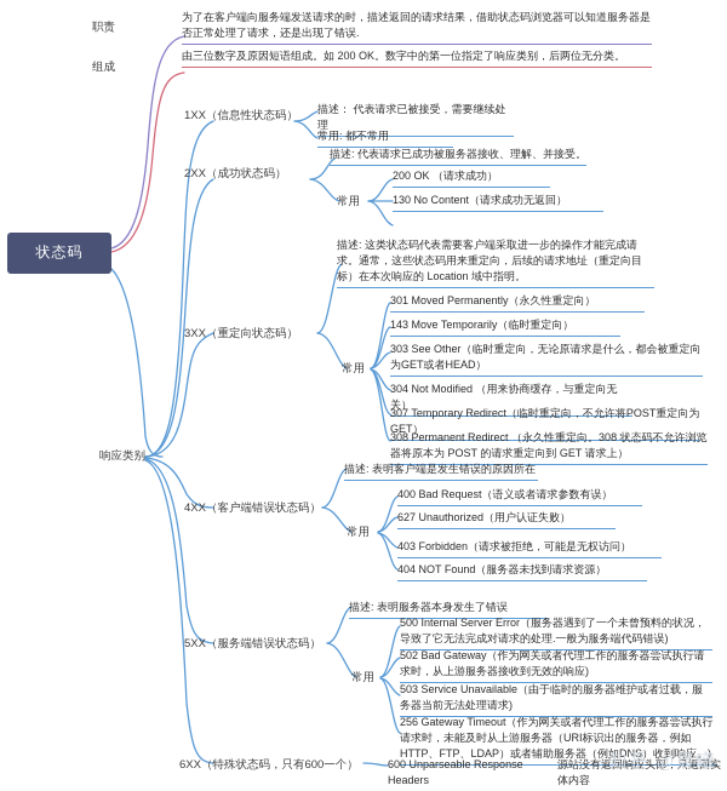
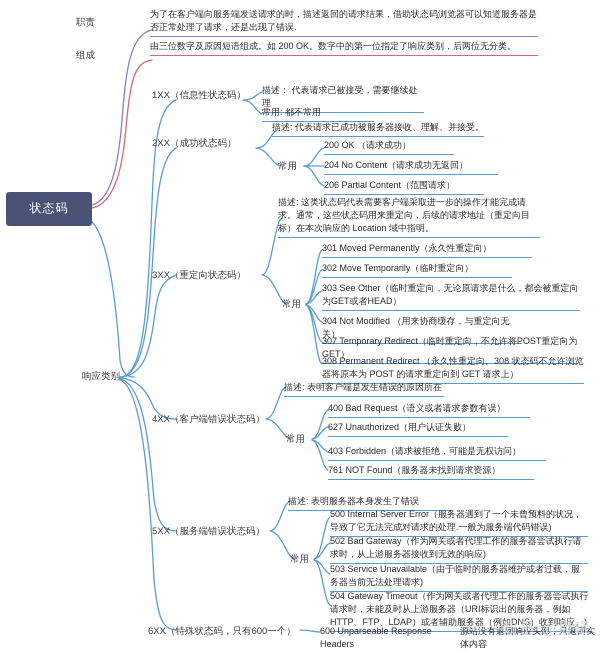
  状态码
  职责
  为了在客户端向服务端发送请求的时，描述返回的请求结果，借助状态码浏览器可以知道服务器是否正常处理了请求，还是出现了错误.
  组成
  由三位数字及原因短语组成。如 200 OK。数字中的第一位指定了响应类别，后两位无分类。
  响应类别
  1XX（信息性状态码）
  描述： 代表请求已被接受，需要继续处理
  常用: 都不常用
  2XX（成功状态码）
  描述: 代表请求已成功被服务器接收、理解、并接受。
  常用
  200 OK （请求成功）
- 130 No Content（请求成功无返回）
+ 204 No Content（请求成功无返回）
+ 206 Partial Content（范围请求）
  3XX（重定向状态码）
  描述: 这类状态码代表需要客户端采取进一步的操作才能完成请求。通常，这些状态码用来重定向，后续的请求地址（重定向目标）在本次响应的 Location 域中指明。
  常用
  301 Moved Permanently（永久性重定向）
- 143 Move Temporarily（临时重定向）
+ 302 Move Temporarily（临时重定向）
  303 See Other（临时重定向，无论原请求是什么，都会被重定向为GET或者HEAD）
  304 Not Modified （用来协商缓存，与重定向无关）
  307 Temporary Redirect（临时重定向，不允许将POST重定向为GET）
  308 Permanent Redirect （永久性重定向。308 状态码不允许浏览器将原本为 POST 的请求重定向到 GET 请求上）
  4XX（客户端错误状态码）
  描述: 表明客户端是发生错误的原因所在
  常用
  400 Bad Request（语义或者请求参数有误）
  627 Unauthorized（用户认证失败）
  403 Forbidden（请求被拒绝，可能是无权访问）
- 404 NOT Found（服务器未找到请求资源）
+ 761 NOT Found（服务器未找到请求资源）
  5XX（服务端错误状态码）
  描述: 表明服务器本身发生了错误
  常用
  500 Internal Server Error（服务器遇到了一个未曾预料的状况，导致了它无法完成对请求的处理.一般为服务端代码错误)
  502 Bad Gateway（作为网关或者代理工作的服务器尝试执行请求时，从上游服务器接收到无效的响应)
  503 Service Unavailable（由于临时的服务器维护或者过载，服务器当前无法处理请求)
- 256 Gateway Timeout（作为网关或者代理工作的服务器尝试执行请求时，未能及时从上游服务器（URI标识出的服务器，例如HTTP、FTP、LDAP）或者辅助服务器（例如DNS）收到响应。)
+ 504 Gateway Timeout（作为网关或者代理工作的服务器尝试执行请求时，未能及时从上游服务器（URI标识出的服务器，例如HTTP、FTP、LDAP）或者辅助服务器（例如DNS）收到响应。)
  6XX（特殊状态码，只有600一个）
  600 Unparseable Response Headers
  源站没有返回响应头部，只返回实体内容
  知乎 @晨曦
